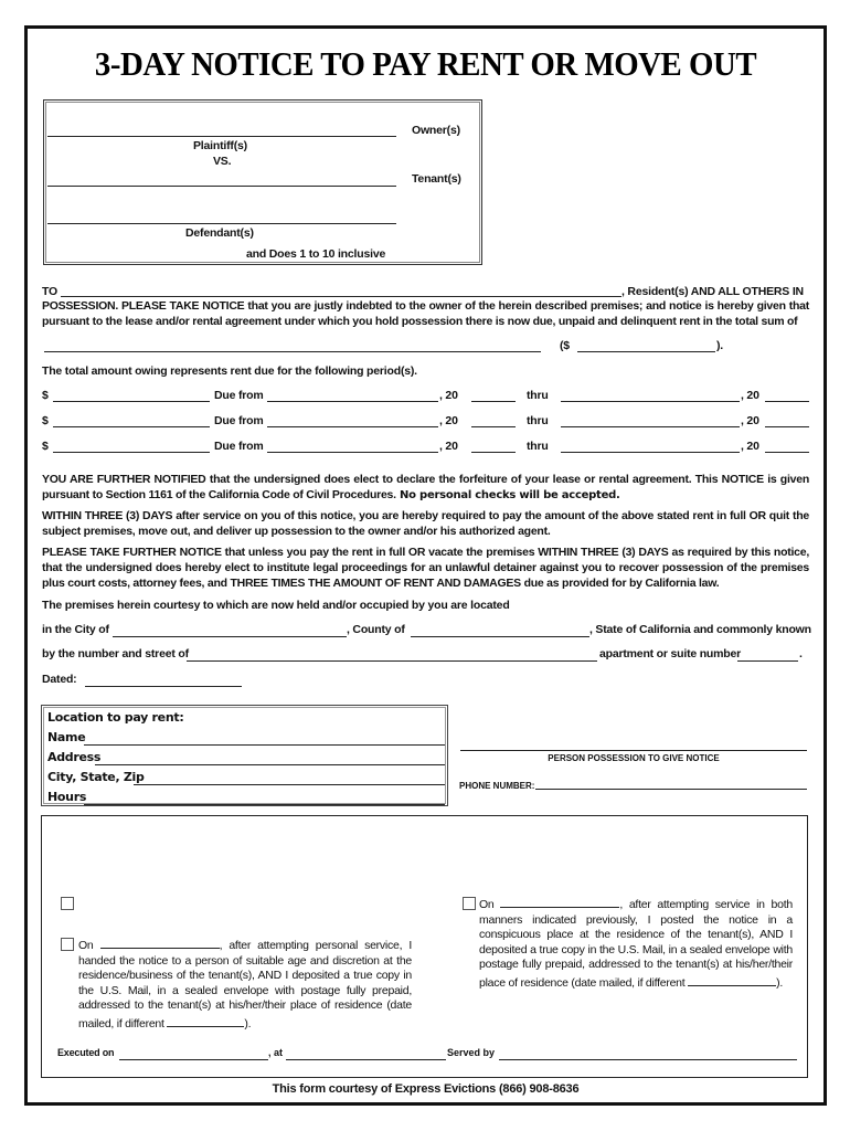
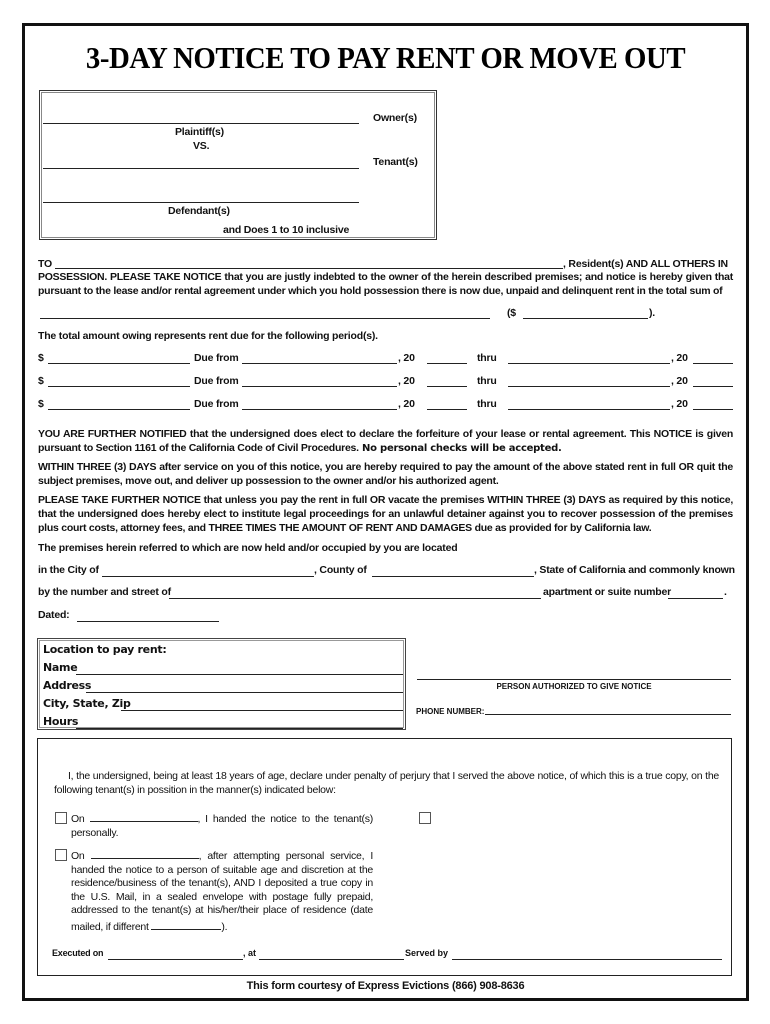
  3-DAY NOTICE TO PAY RENT OR MOVE OUT
  Owner(s)
  Plaintiff(s)
  VS.
  Tenant(s)
  Defendant(s)
  and Does 1 to 10 inclusive
  TO
  , Resident(s) AND ALL OTHERS IN
  POSSESSION. PLEASE TAKE NOTICE that you are justly indebted to the owner of the herein described premises; and notice is hereby given that pursuant to the lease and/or rental agreement under which you hold possession there is now due, unpaid and delinquent rent in the total sum of
  ($
  ).
  The total amount owing represents rent due for the following period(s).
  $
  Due from
  , 20
  thru
  , 20
  $
  Due from
  , 20
  thru
  , 20
  $
  Due from
  , 20
  thru
  , 20
  YOU ARE FURTHER NOTIFIED that the undersigned does elect to declare the forfeiture of your lease or rental agreement. This NOTICE is given pursuant to Section 1161 of the California Code of Civil Procedures. No personal checks will be accepted.
  WITHIN THREE (3) DAYS after service on you of this notice, you are hereby required to pay the amount of the above stated rent in full OR quit the subject premises, move out, and deliver up possession to the owner and/or his authorized agent.
  PLEASE TAKE FURTHER NOTICE that unless you pay the rent in full OR vacate the premises WITHIN THREE (3) DAYS as required by this notice, that the undersigned does hereby elect to institute legal proceedings for an unlawful detainer against you to recover possession of the premises plus court costs, attorney fees, and THREE TIMES THE AMOUNT OF RENT AND DAMAGES due as provided for by California law.
- The premises herein courtesy to which are now held and/or occupied by you are located
+ The premises herein referred to which are now held and/or occupied by you are located
  in the City of
  , County of
  , State of California and commonly known
  by the number and street of
  apartment or suite number
  .
  Dated:
  Location to pay rent:
  Name
  Address
  City, State, Zip
  Hours
- PERSON POSSESSION TO GIVE NOTICE
+ PERSON AUTHORIZED TO GIVE NOTICE
  PHONE NUMBER:
+ I, the undersigned, being at least 18 years of age, declare under penalty of perjury that I served the above notice, of which this is a true copy, on the following tenant(s) in possition in the manner(s) indicated below:
+ On , I handed the notice to the tenant(s) personally.
  On , after attempting personal service, I handed the notice to a person of suitable age and discretion at the residence/business of the tenant(s), AND I deposited a true copy in the U.S. Mail, in a sealed envelope with postage fully prepaid, addressed to the tenant(s) at his/her/their place of residence (date mailed, if different ).
- On , after attempting service in both manners indicated previously, I posted the notice in a conspicuous place at the residence of the tenant(s), AND I deposited a true copy in the U.S. Mail, in a sealed envelope with postage fully prepaid, addressed to the tenant(s) at his/her/their place of residence (date mailed, if different ).
  Executed on
  , at
  Served by
  This form courtesy of Express Evictions (866) 908-8636
